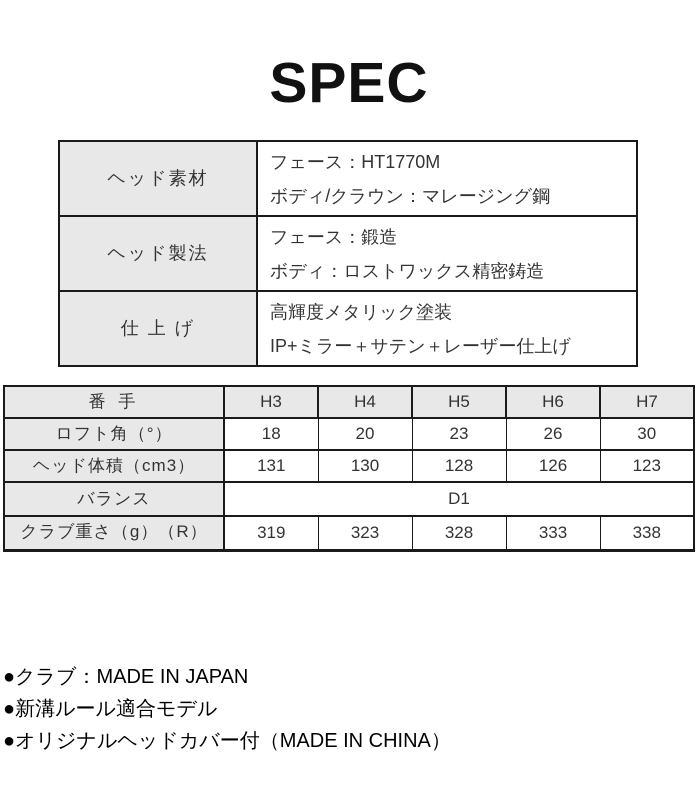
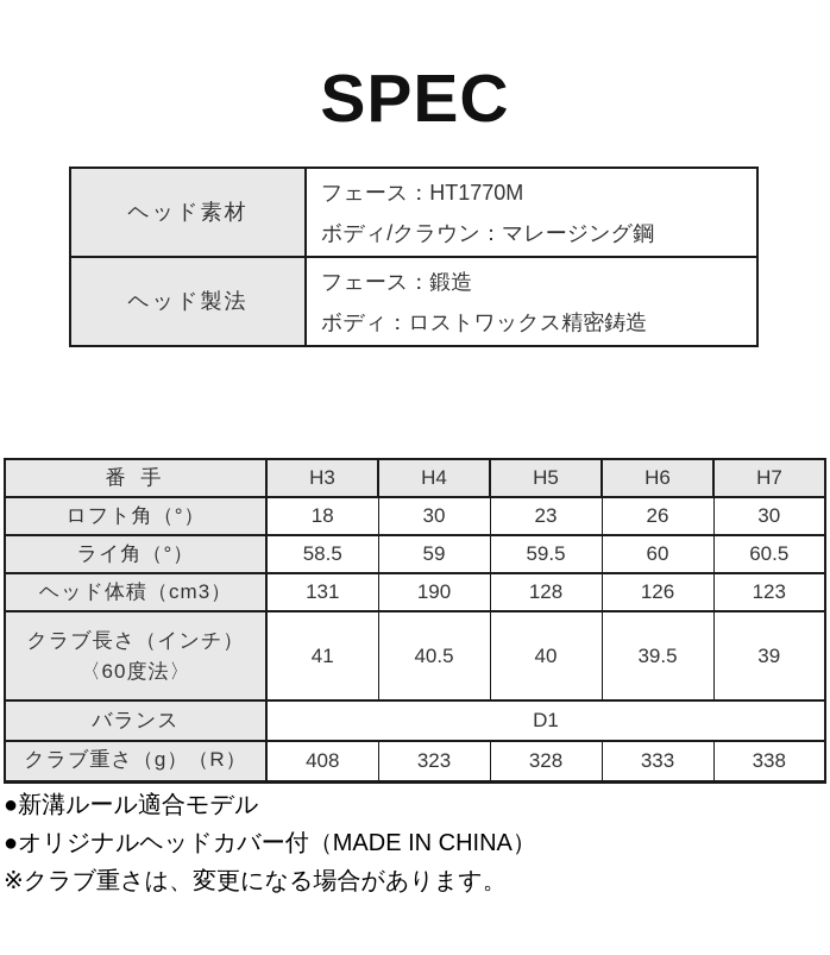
  SPEC
  ヘッド素材	フェース：HT1770M ボディ/クラウン：マレージング鋼
  ヘッド製法	フェース：鍛造 ボディ：ロストワックス精密鋳造
- 仕 上 げ	高輝度メタリック塗装 IP+ミラー＋サテン＋レーザー仕上げ
  番 手	H3	H4	H5	H6	H7
- ロフト角（°）	18	20	23	26	30
+ ロフト角（°）	18	30	23	26	30
+ ライ角（°）	58.5	59	59.5	60	60.5
- ヘッド体積（cm3）	131	130	128	126	123
+ ヘッド体積（cm3）	131	190	128	126	123
+ クラブ長さ（インチ） 〈60度法〉	41	40.5	40	39.5	39
  バランス	D1
- クラブ重さ（g）（R）	319	323	328	333	338
+ クラブ重さ（g）（R）	408	323	328	333	338
- ●クラブ：MADE IN JAPAN
  ●新溝ルール適合モデル
  ●オリジナルヘッドカバー付（MADE IN CHINA）
+ ※クラブ重さは、変更になる場合があります。
